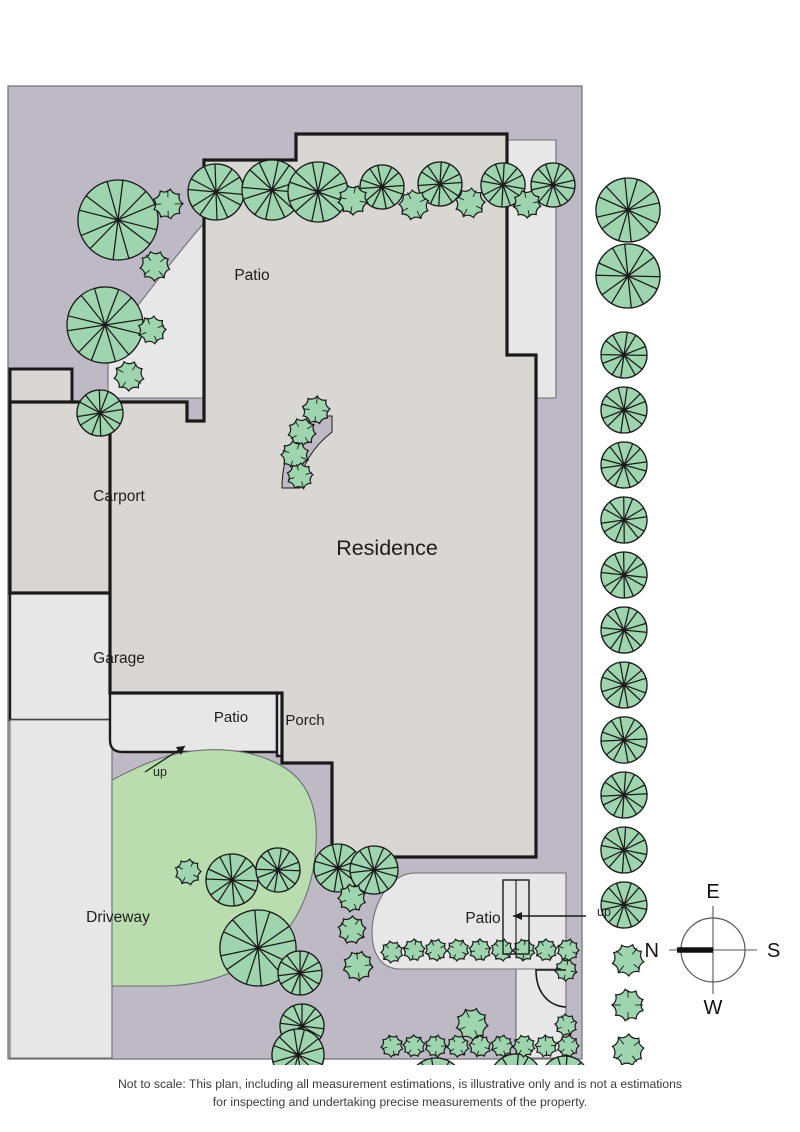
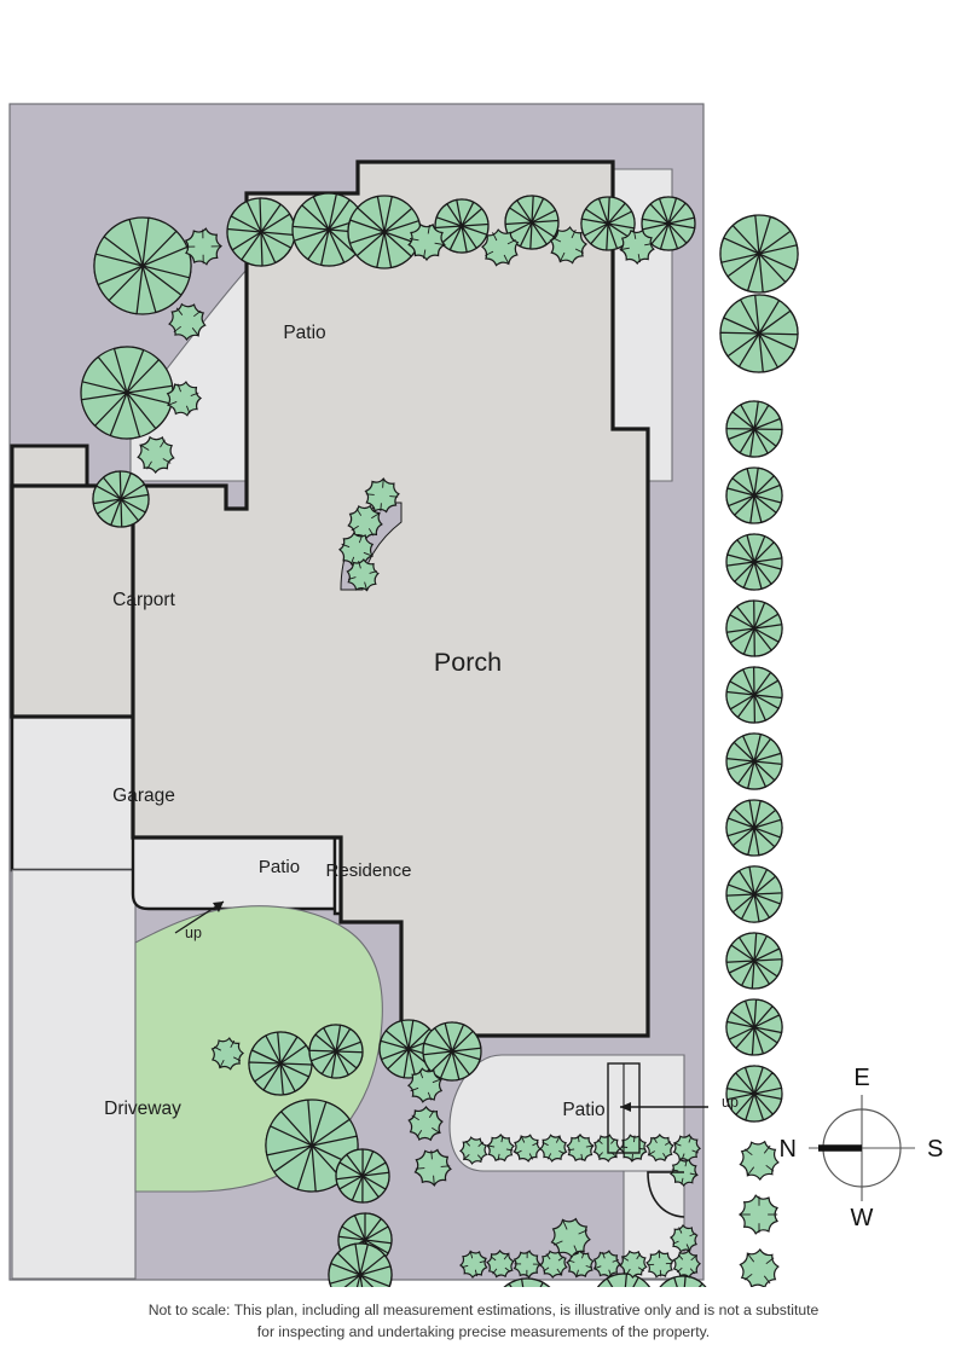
  Patio
  Carport
- Residence
+ Porch
  Garage
  Patio
- Porch
+ Residence
  Driveway
  Patio
  up
  up
  E
  N
  S
  W
- Not to scale: This plan, including all measurement estimations, is illustrative only and is not a estimations
+ Not to scale: This plan, including all measurement estimations, is illustrative only and is not a substitute
  for inspecting and undertaking precise measurements of the property.
